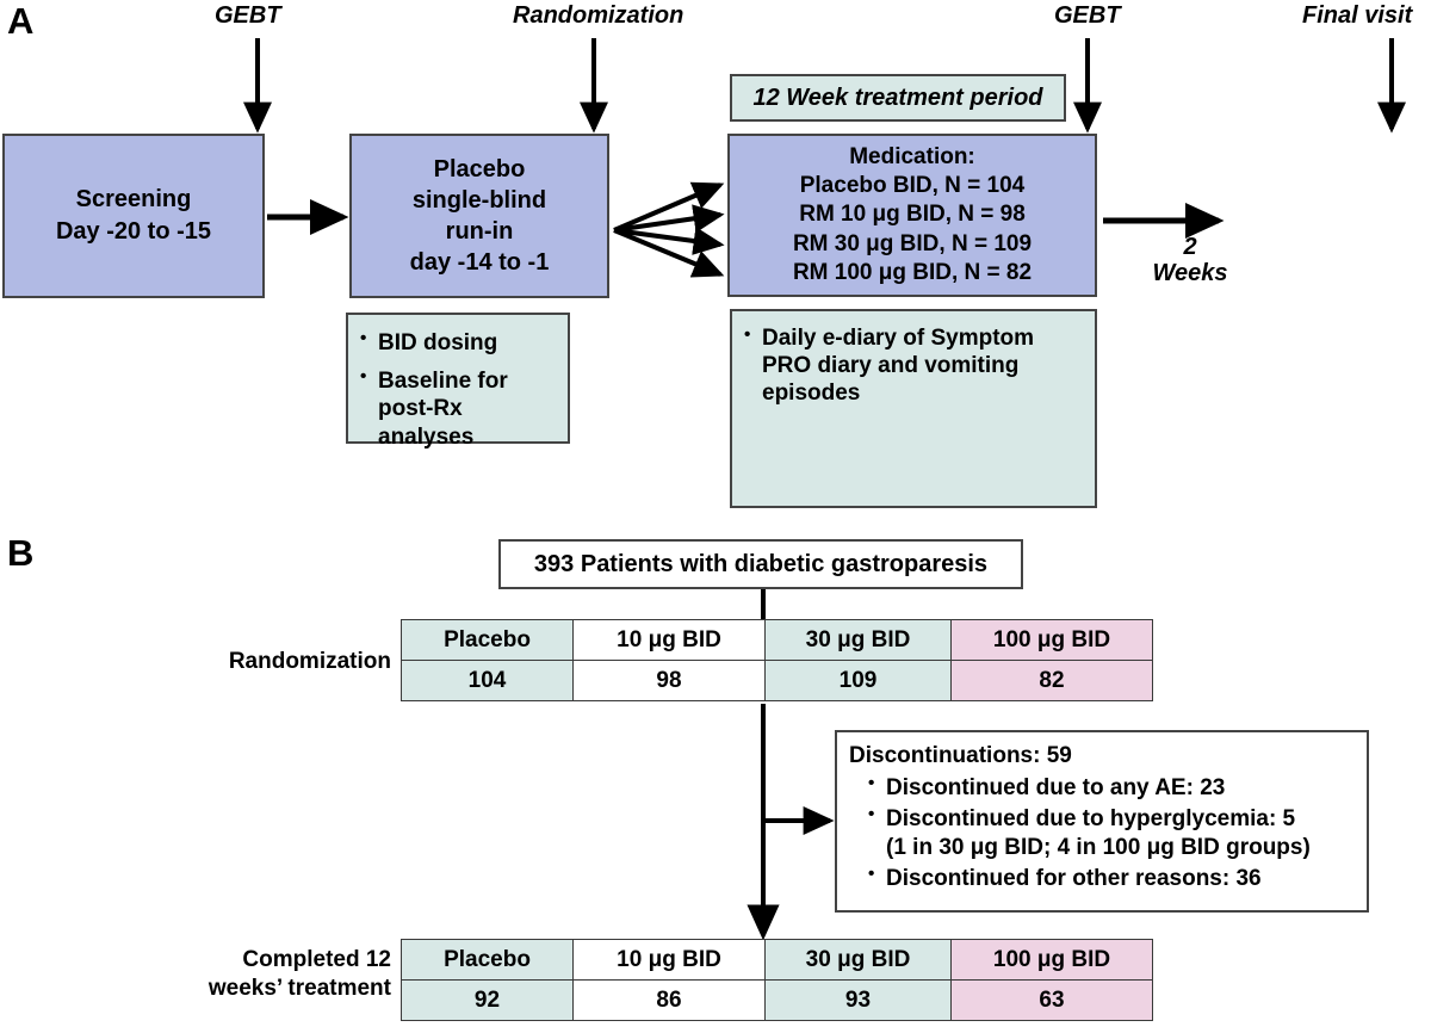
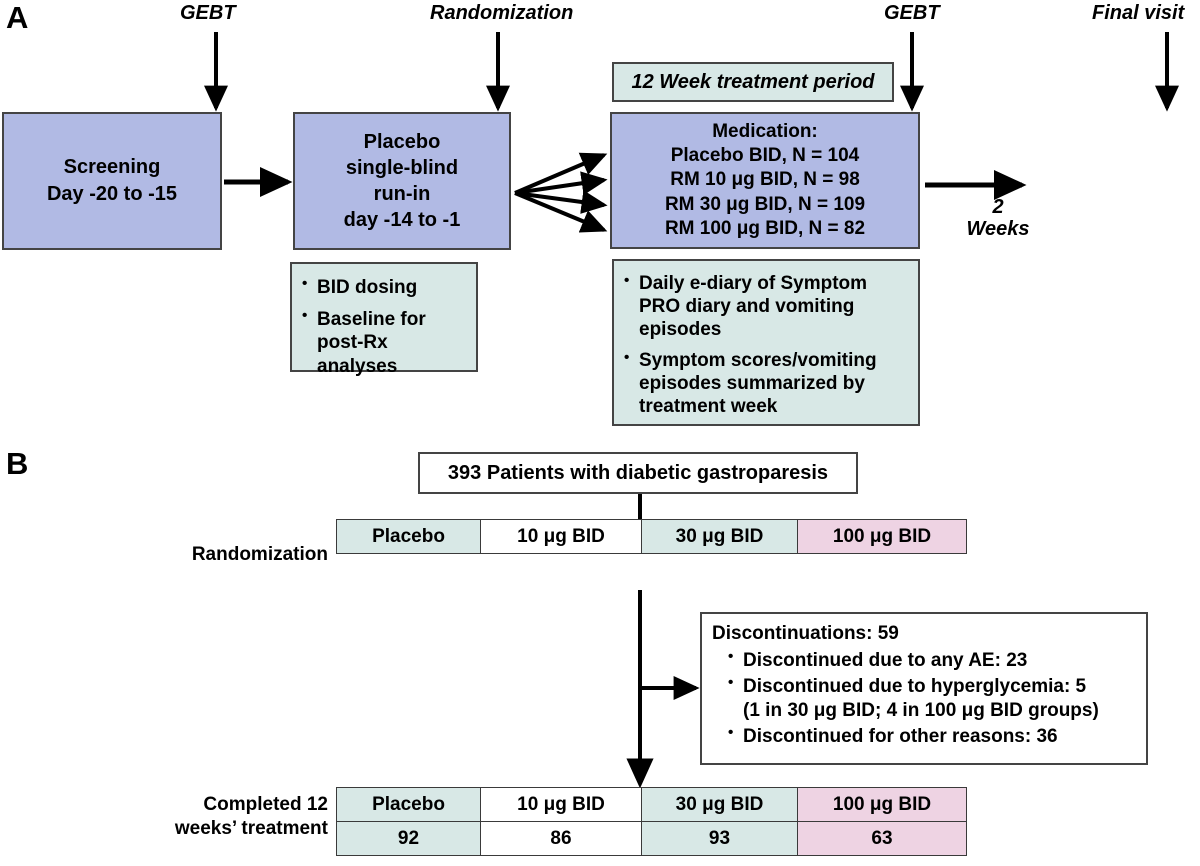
  A
  GEBT
  Randomization
  GEBT
  Final visit
  2
  Weeks
  Screening
  Day -20 to -15
  Placebo
  single-blind
  run-in
  day -14 to -1
  BID dosing
  Baseline for
  post-Rx analyses
  12 Week treatment period
  Medication:
  Placebo BID, N = 104
  RM 10 μg BID, N = 98
  RM 30 μg BID, N = 109
  RM 100 μg BID, N = 82
  Daily e-diary of Symptom
  PRO diary and vomiting
  episodes
+ Symptom scores/vomiting
+ episodes summarized by
+ treatment week
  B
  393 Patients with diabetic gastroparesis
  Randomization
  Placebo	10 μg BID	30 μg BID	100 μg BID
- 104	98	109	82
  Discontinuations: 59
  Discontinued due to any AE: 23
  Discontinued due to hyperglycemia: 5
  (1 in 30 μg BID; 4 in 100 μg BID groups)
  Discontinued for other reasons: 36
  Completed 12
  weeks’ treatment
  Placebo	10 μg BID	30 μg BID	100 μg BID
  92	86	93	63
